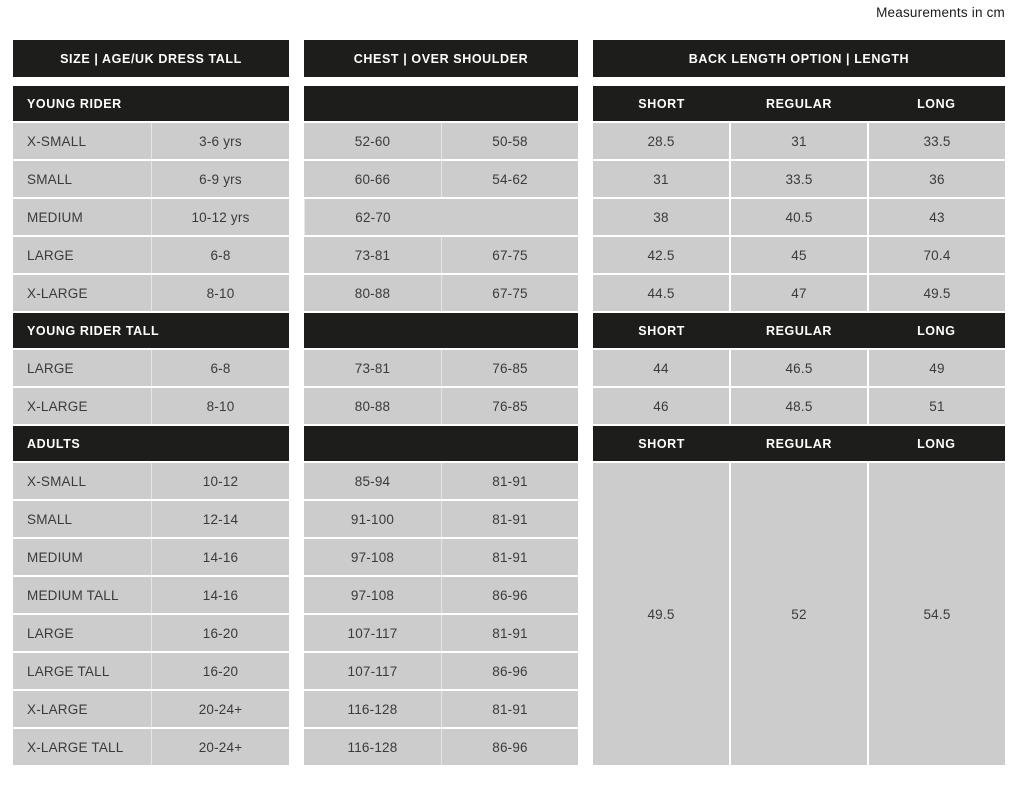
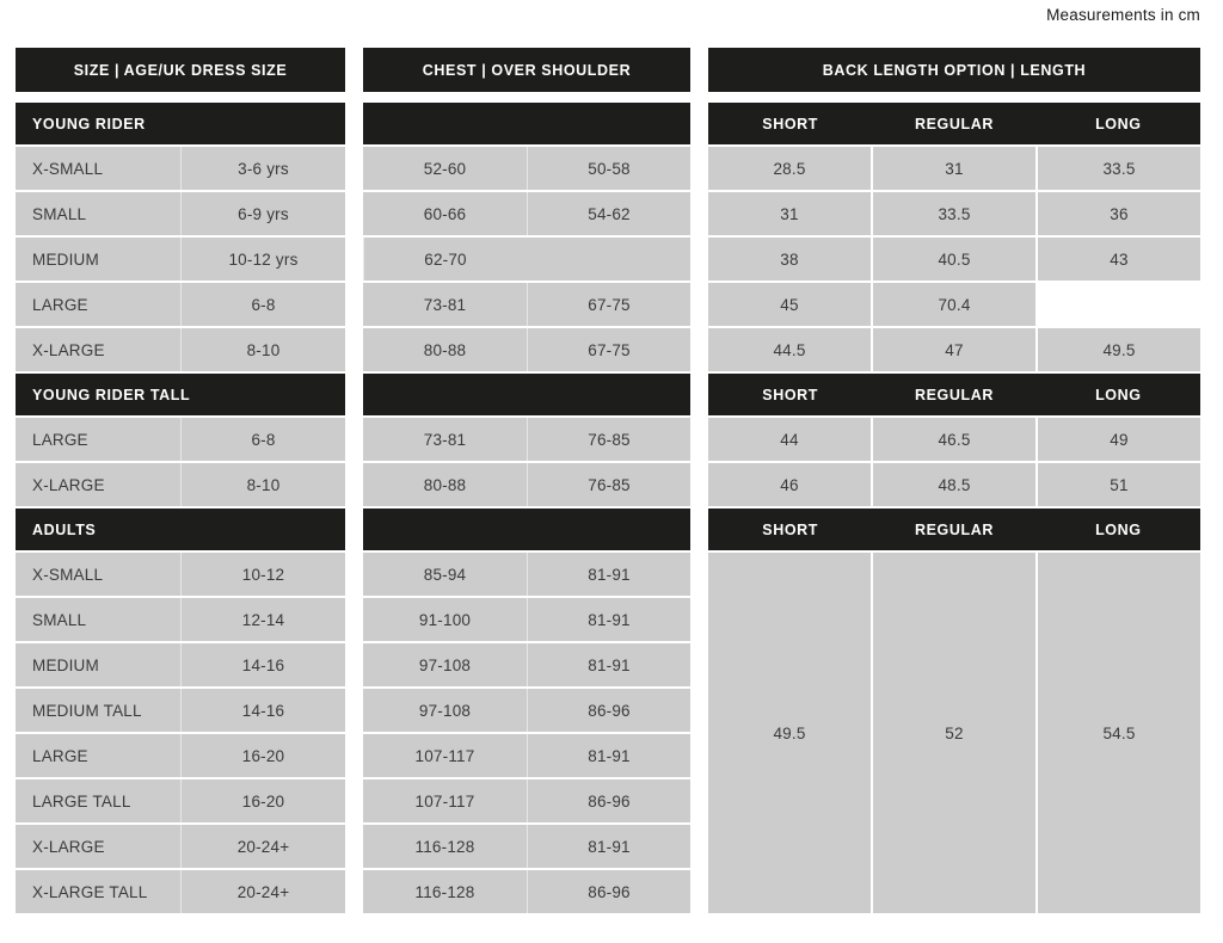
  Measurements in cm
- SIZE | AGE/UK DRESS TALL
+ SIZE | AGE/UK DRESS SIZE
  YOUNG RIDER
  X-SMALL
  3-6 yrs
  SMALL
  6-9 yrs
  MEDIUM
  10-12 yrs
  LARGE
  6-8
  X-LARGE
  8-10
  YOUNG RIDER TALL
  LARGE
  6-8
  X-LARGE
  8-10
  ADULTS
  X-SMALL
  10-12
  SMALL
  12-14
  MEDIUM
  14-16
  MEDIUM TALL
  14-16
  LARGE
  16-20
  LARGE TALL
  16-20
  X-LARGE
  20-24+
  X-LARGE TALL
  20-24+
  CHEST | OVER SHOULDER
  52-60
  50-58
  60-66
  54-62
  62-70
  73-81
  67-75
  80-88
  67-75
  73-81
  76-85
  80-88
  76-85
  85-94
  81-91
  91-100
  81-91
  97-108
  81-91
  97-108
  86-96
  107-117
  81-91
  107-117
  86-96
  116-128
  81-91
  116-128
  86-96
  BACK LENGTH OPTION | LENGTH
  SHORT
  REGULAR
  LONG
  28.5
  31
  33.5
  31
  33.5
  36
  38
  40.5
  43
- 42.5
  45
  70.4
  44.5
  47
  49.5
  SHORT
  REGULAR
  LONG
  44
  46.5
  49
  46
  48.5
  51
  SHORT
  REGULAR
  LONG
  49.5
  52
  54.5
